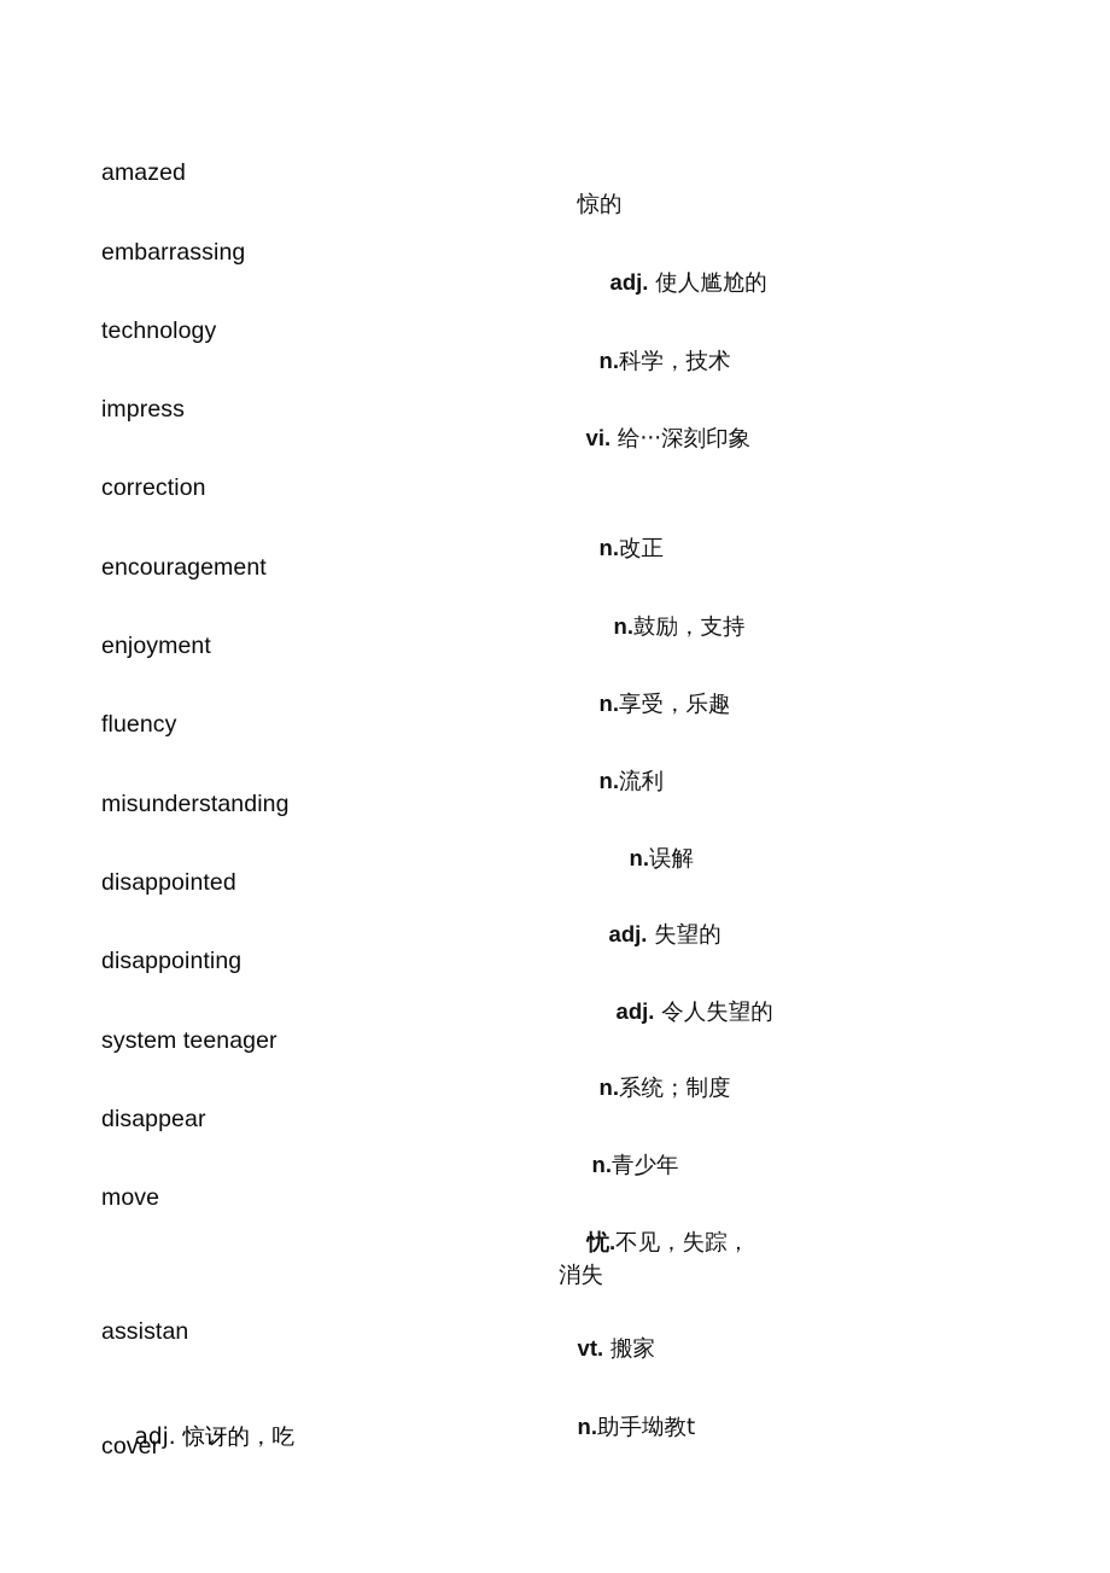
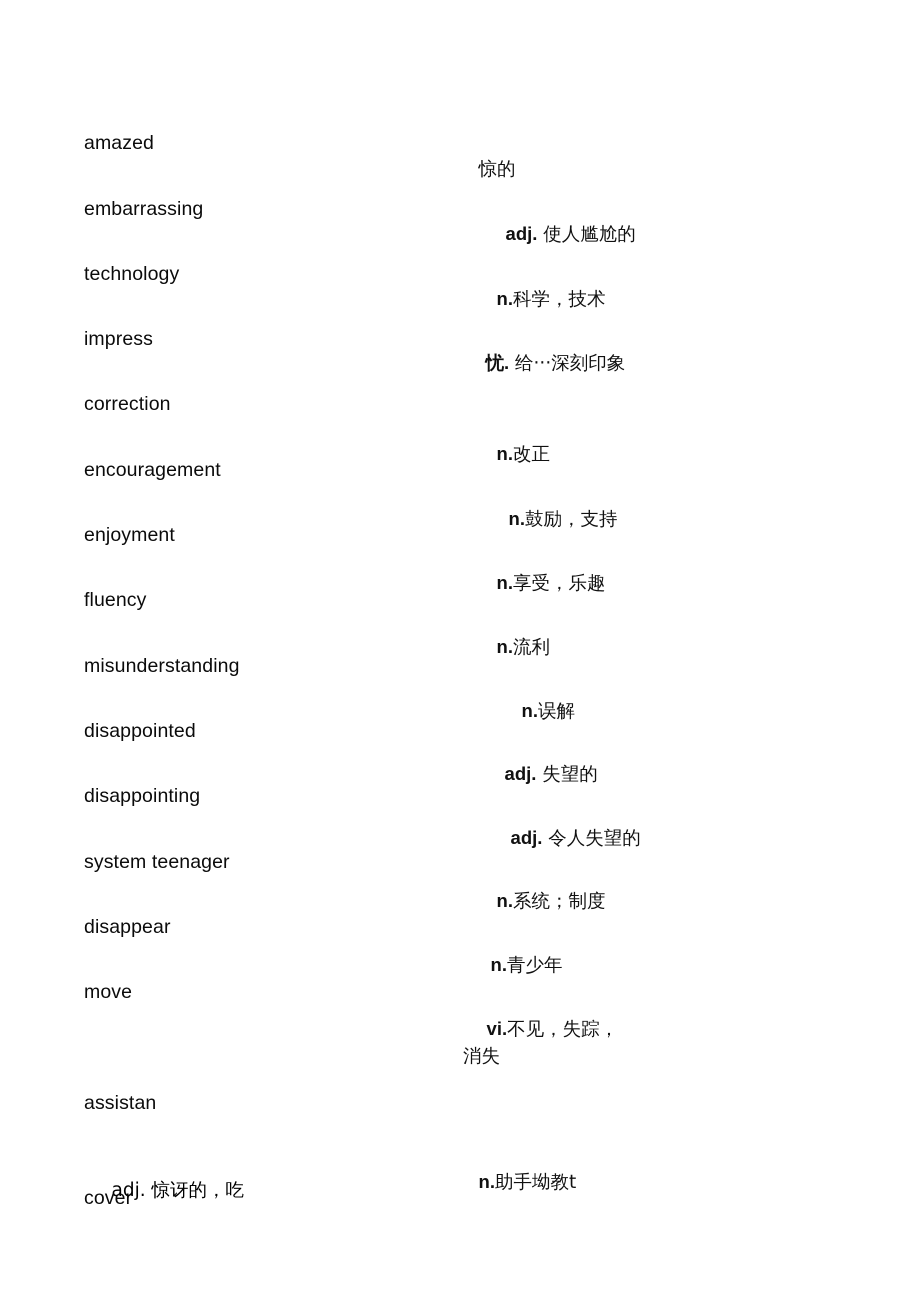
  amazed
  embarrassing
  technology
  impress
  correction
  encouragement
  enjoyment
  fluency
  misunderstanding
  disappointed
  disappointing
  system teenager
  disappear
  move
  assistan
  惊的
  adj. 使人尴尬的
  n.科学，技术
- vi. 给···深刻印象
+ 忧. 给···深刻印象
  n.改正
  n.鼓励，支持
  n.享受，乐趣
  n.流利
  n.误解
  adj. 失望的
  adj. 令人失望的
  n.系统；制度
  n.青少年
- 忧.不见，失踪，消失
+ vi.不见，失踪，消失
- vt. 搬家
  n.助手坳教t
  adj. 惊讶的，吃
  cover
